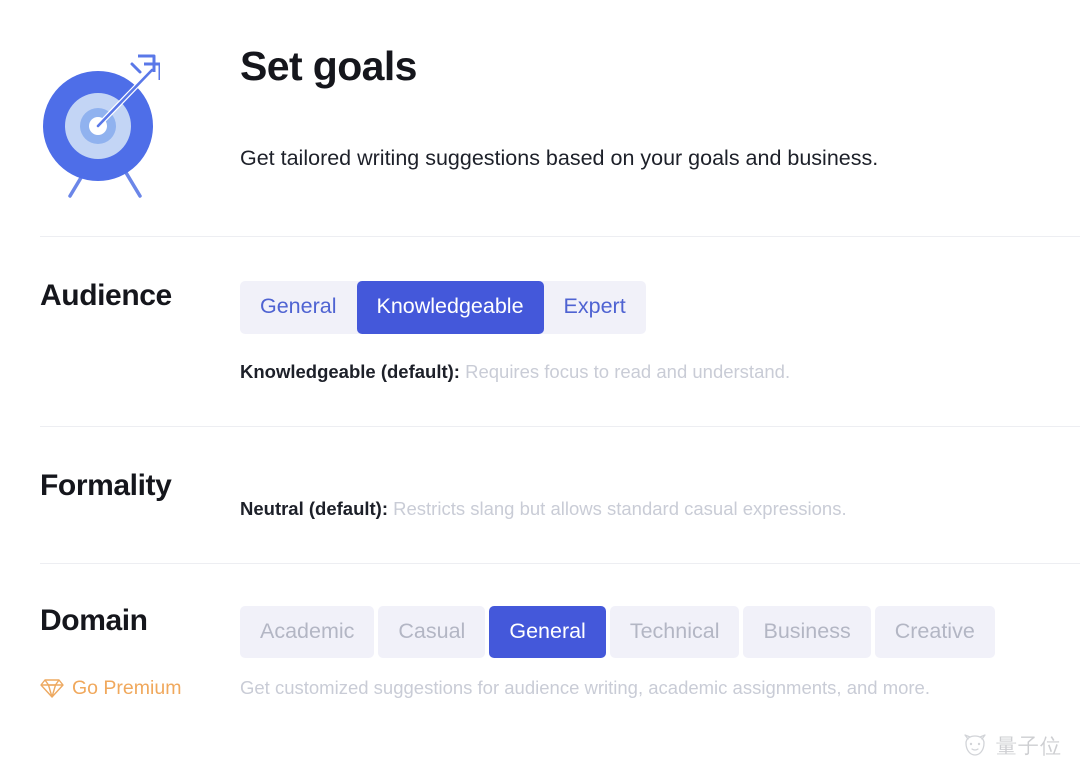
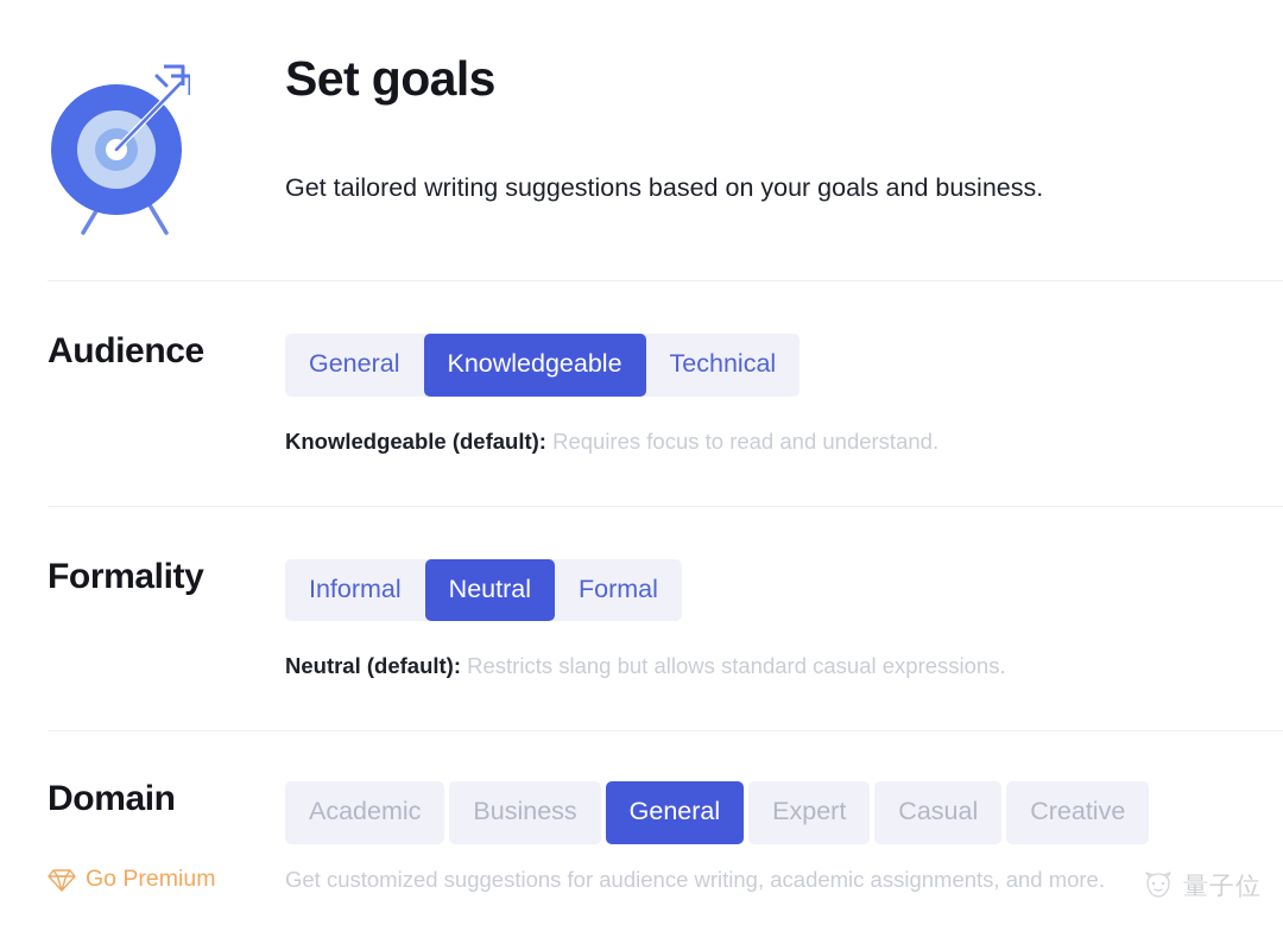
  Set goals
  Get tailored writing suggestions based on your goals and business.
  Audience
  General
  Knowledgeable
- Expert
+ Technical
  Knowledgeable (default): Requires focus to read and understand.
  Formality
+ Informal
+ Neutral
+ Formal
  Neutral (default): Restricts slang but allows standard casual expressions.
  Domain
  Academic
- Casual
+ Business
  General
- Technical
+ Expert
- Business
+ Casual
  Creative
  Go Premium
  Get customized suggestions for audience writing, academic assignments, and more.
  量子位
